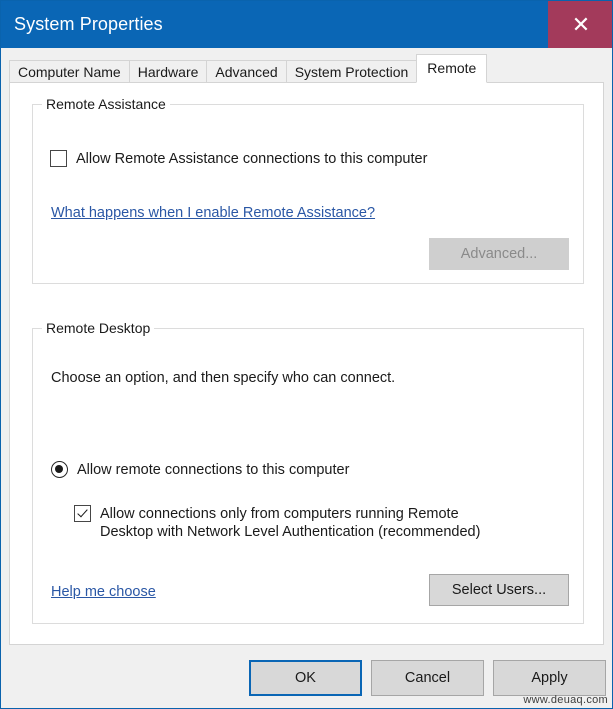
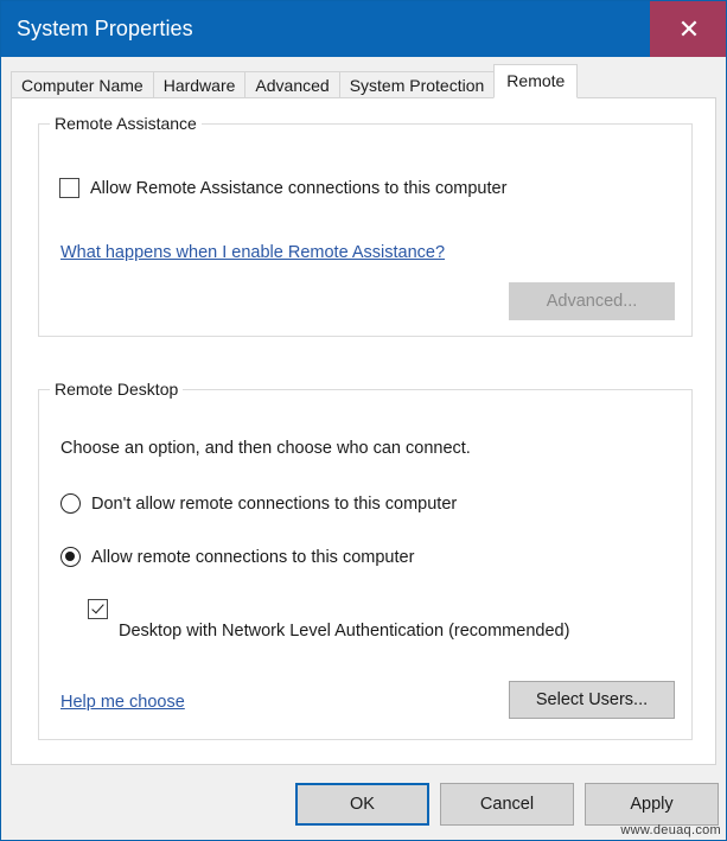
  System Properties
  ✕
  Computer Name
  Hardware
  Advanced
  System Protection
  Remote
  Remote Assistance
  Allow Remote Assistance connections to this computer
  What happens when I enable Remote Assistance?
  Advanced...
  Remote Desktop
- Choose an option, and then specify who can connect.
+ Choose an option, and then choose who can connect.
+ Don't allow remote connections to this computer
  Allow remote connections to this computer
- Allow connections only from computers running Remote
  Desktop with Network Level Authentication (recommended)
  Help me choose
  Select Users...
  OK
  Cancel
  Apply
  www.deuaq.com
